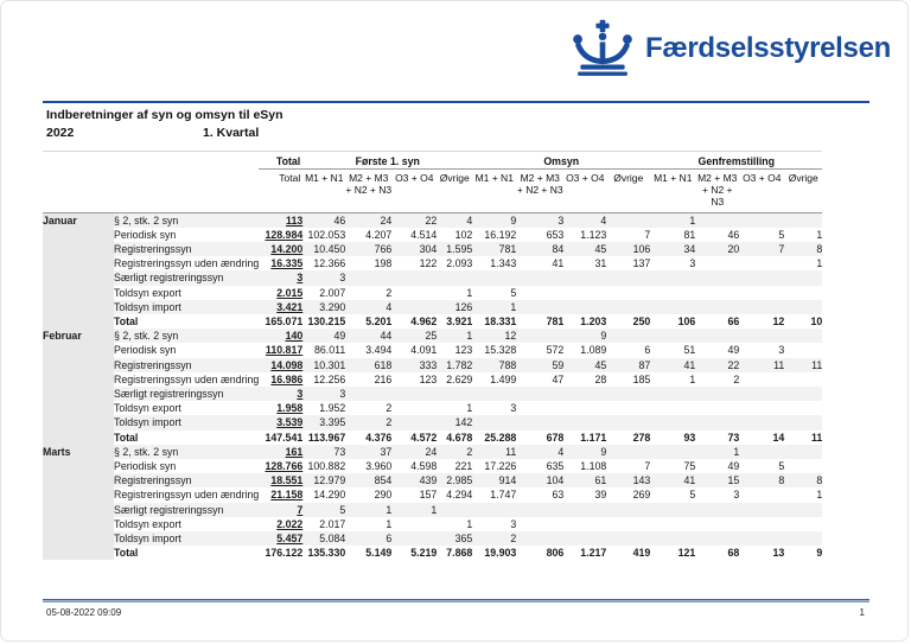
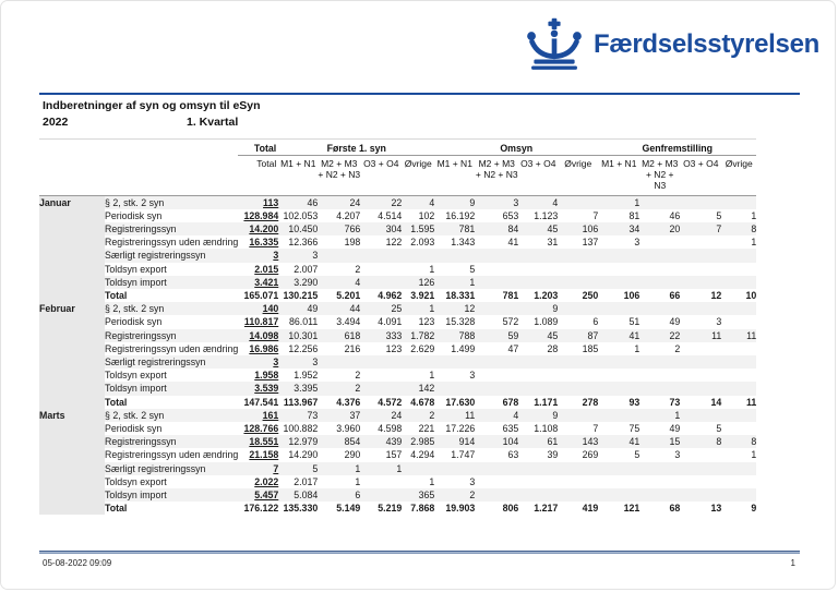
  Færdselsstyrelsen
  Indberetninger af syn og omsyn til eSyn
  2022
  1. Kvartal
  	Total	Første 1. syn	Omsyn	Genfremstilling
  	Total	M1 + N1	M2 + M3 + N2 + N3	O3 + O4	Øvrige	M1 + N1	M2 + M3 + N2 + N3	O3 + O4	Øvrige	M1 + N1	M2 + M3 + N2 + N3	O3 + O4	Øvrige
  Januar	§ 2, stk. 2 syn	113	46	24	22	4	9	3	4		1
  Periodisk syn	128.984	102.053	4.207	4.514	102	16.192	653	1.123	7	81	46	5	1
  Registreringssyn	14.200	10.450	766	304	1.595	781	84	45	106	34	20	7	8
  Registreringssyn uden ændring	16.335	12.366	198	122	2.093	1.343	41	31	137	3			1
  Særligt registreringssyn	3	3
  Toldsyn export	2.015	2.007	2		1	5
  Toldsyn import	3.421	3.290	4		126	1
  Total	165.071	130.215	5.201	4.962	3.921	18.331	781	1.203	250	106	66	12	10
  Februar	§ 2, stk. 2 syn	140	49	44	25	1	12		9
  Periodisk syn	110.817	86.011	3.494	4.091	123	15.328	572	1.089	6	51	49	3
  Registreringssyn	14.098	10.301	618	333	1.782	788	59	45	87	41	22	11	11
  Registreringssyn uden ændring	16.986	12.256	216	123	2.629	1.499	47	28	185	1	2
  Særligt registreringssyn	3	3
  Toldsyn export	1.958	1.952	2		1	3
  Toldsyn import	3.539	3.395	2		142
- Total	147.541	113.967	4.376	4.572	4.678	25.288	678	1.171	278	93	73	14	11
+ Total	147.541	113.967	4.376	4.572	4.678	17.630	678	1.171	278	93	73	14	11
  Marts	§ 2, stk. 2 syn	161	73	37	24	2	11	4	9			1
  Periodisk syn	128.766	100.882	3.960	4.598	221	17.226	635	1.108	7	75	49	5
  Registreringssyn	18.551	12.979	854	439	2.985	914	104	61	143	41	15	8	8
  Registreringssyn uden ændring	21.158	14.290	290	157	4.294	1.747	63	39	269	5	3		1
  Særligt registreringssyn	7	5	1	1
  Toldsyn export	2.022	2.017	1		1	3
  Toldsyn import	5.457	5.084	6		365	2
  Total	176.122	135.330	5.149	5.219	7.868	19.903	806	1.217	419	121	68	13	9
  05-08-2022 09:09
  1
